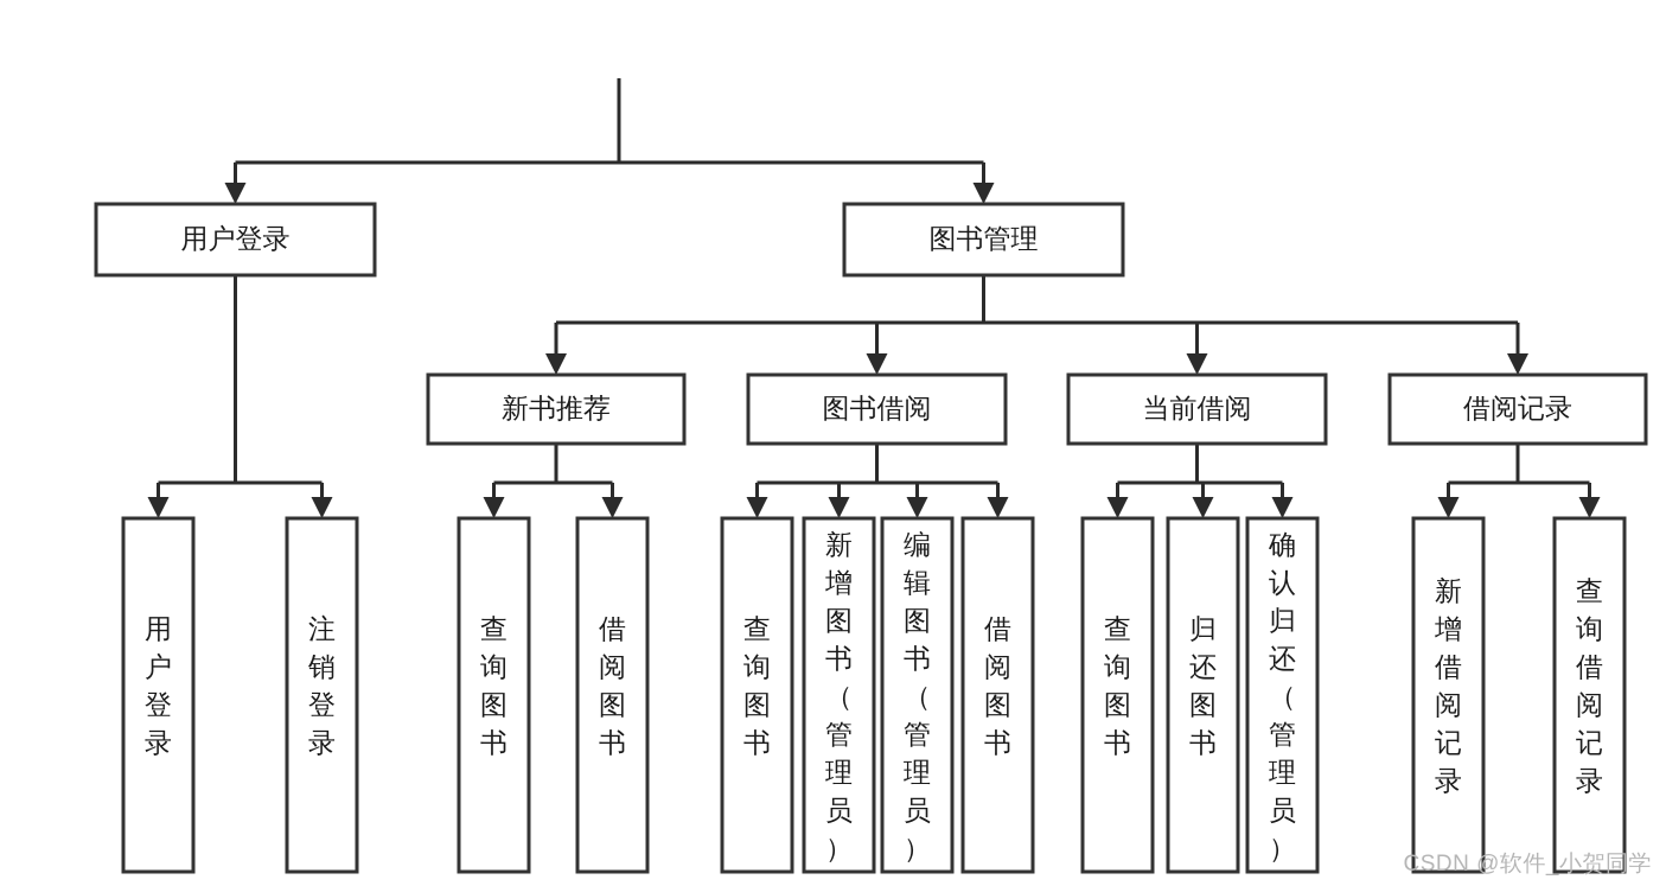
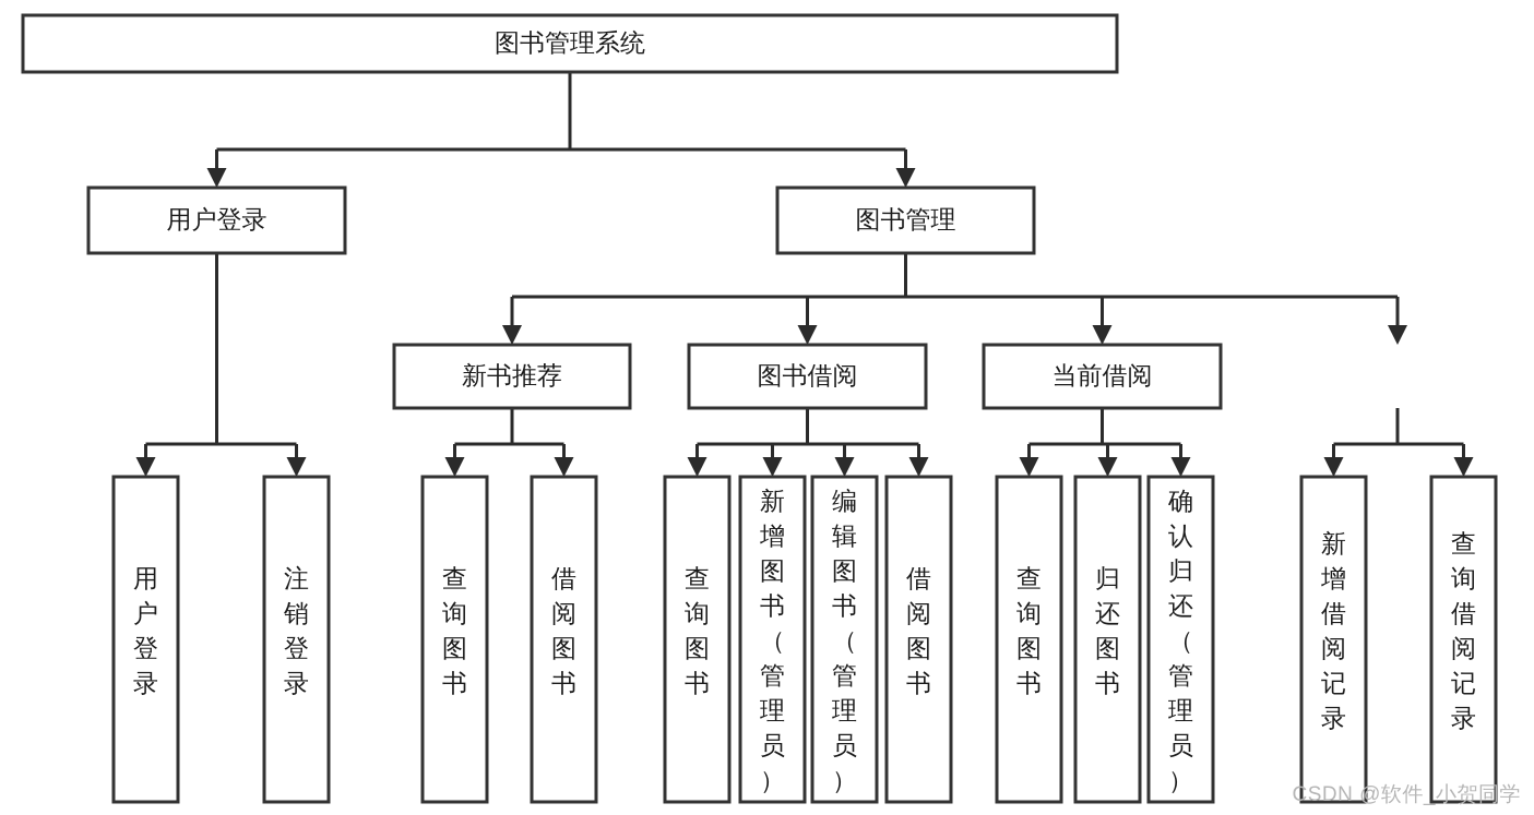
+ 图书管理系统
  用户登录
  图书管理
  新书推荐
  图书借阅
  当前借阅
- 借阅记录
  用户登录
  注销登录
  查询图书
  借阅图书
  查询图书
  新增图书（管理员）
  编辑图书（管理员）
  借阅图书
  查询图书
  归还图书
  确认归还（管理员）
  新增借阅记录
  查询借阅记录
  CSDN @软件_小贺同学
